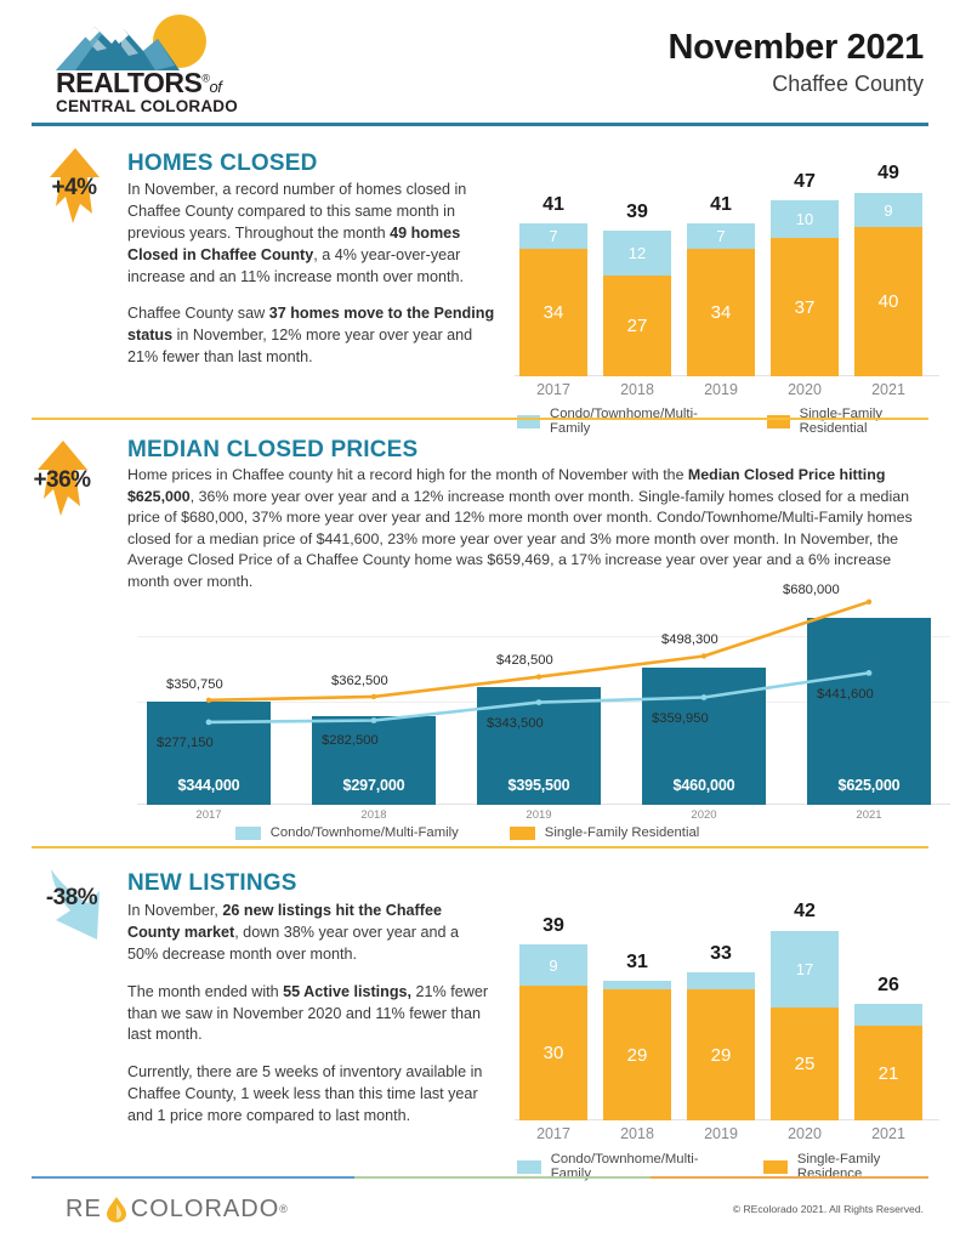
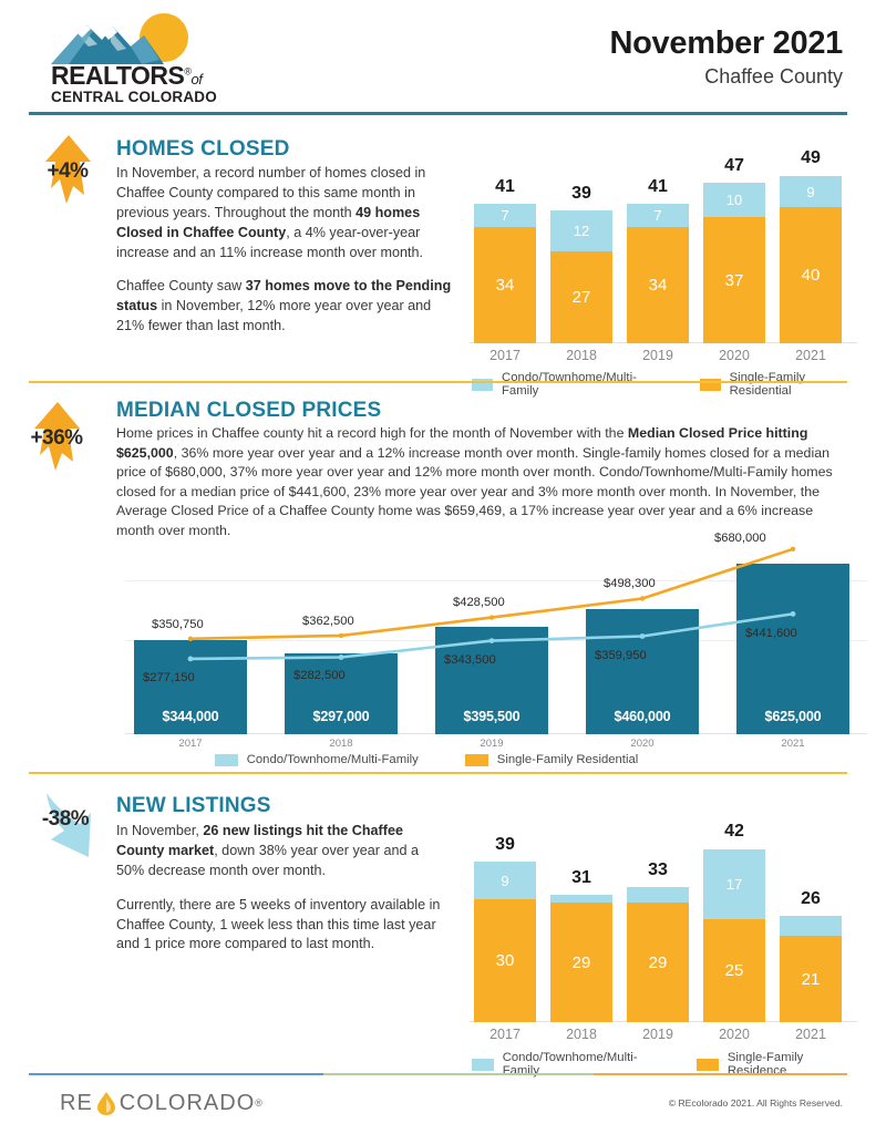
  REALTORS®of
  CENTRAL COLORADO
  November 2021
  Chaffee County
  +4%
  HOMES CLOSED
  In November, a record number of homes closed in Chaffee County compared to this same month in previous years. Throughout the month 49 homes Closed in Chaffee County, a 4% year-over-year increase and an 11% increase month over month.
  Chaffee County saw 37 homes move to the Pending status in November, 12% more year over year and 21% fewer than last month.
  41
  7
  34
  39
  12
  27
  41
  7
  34
  47
  10
  37
  49
  9
  40
  2017
  2018
  2019
  2020
  2021
  Condo/Townhome/Multi-Family
  Single-Family Residential
  +36%
  MEDIAN CLOSED PRICES
  Home prices in Chaffee county hit a record high for the month of November with the Median Closed Price hitting $625,000, 36% more year over year and a 12% increase month over month. Single-family homes closed for a median price of $680,000, 37% more year over year and 12% more month over month. Condo/Townhome/Multi-Family homes closed for a median price of $441,600, 23% more year over year and 3% more month over month. In November, the Average Closed Price of a Chaffee County home was $659,469, a 17% increase year over year and a 6% increase month over month.
  $344,000
  $297,000
  $395,500
  $460,000
  $625,000
  $350,750
  $362,500
  $428,500
  $498,300
  $680,000
  $277,150
  $282,500
  $343,500
  $359,950
  $441,600
  2017
  2018
  2019
  2020
  2021
  Condo/Townhome/Multi-Family
  Single-Family Residential
  -38%
  NEW LISTINGS
  In November, 26 new listings hit the Chaffee County market, down 38% year over year and a 50% decrease month over month.
- The month ended with 55 Active listings, 21% fewer than we saw in November 2020 and 11% fewer than last month.
  Currently, there are 5 weeks of inventory available in Chaffee County, 1 week less than this time last year and 1 price more compared to last month.
  39
  9
  30
  31
  29
  33
  29
  42
  17
  25
  26
  21
  2017
  2018
  2019
  2020
  2021
  Condo/Townhome/Multi-Family
  Single-Family Residence
  RE
  COLORADO
  ®
  © REcolorado 2021. All Rights Reserved.
